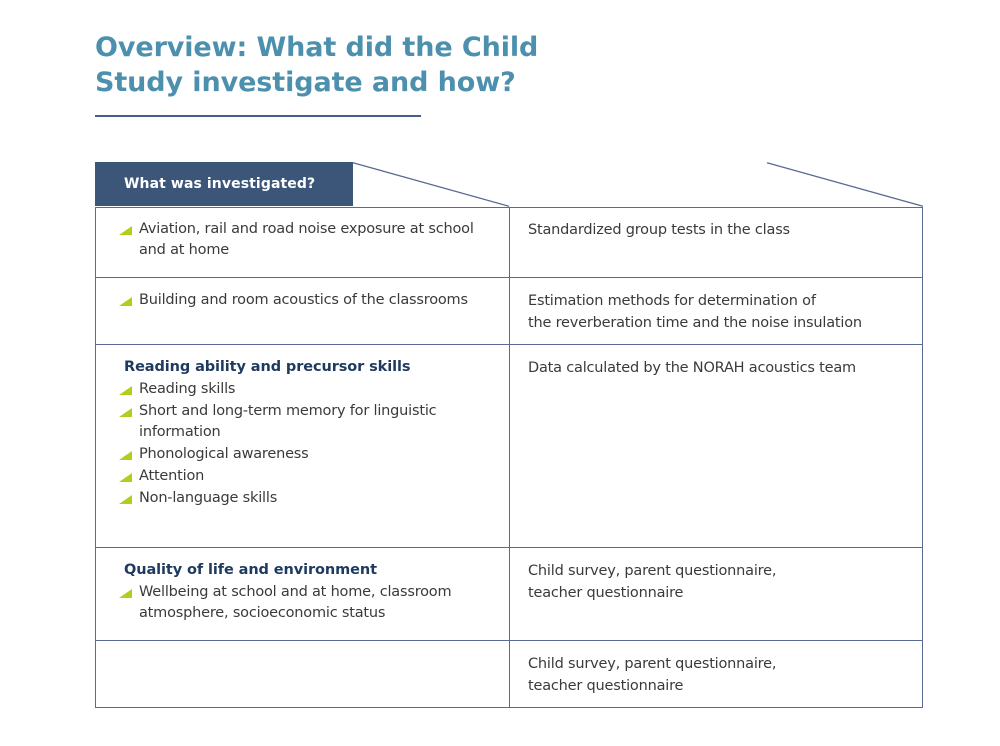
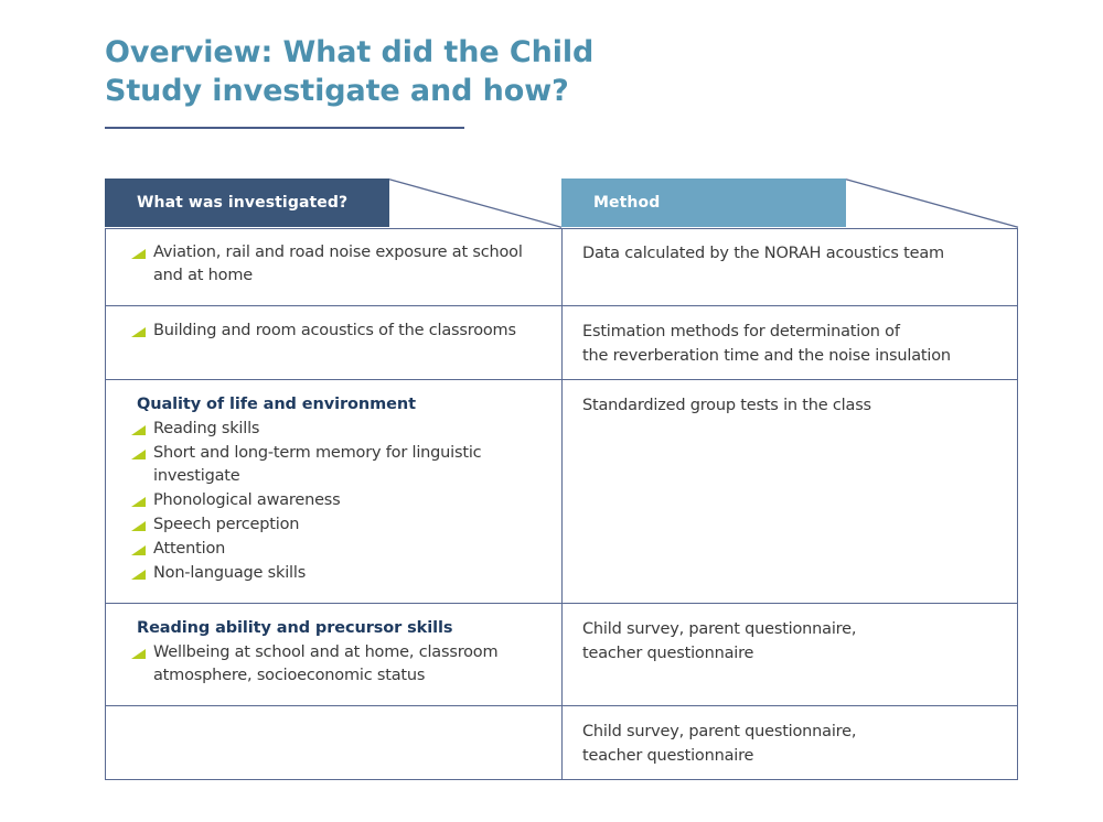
  Overview: What did the Child
  Study investigate and how?
  What was investigated?
+ Method
  Aviation, rail and road noise exposure at school and at home
- Standardized group tests in the class
+ Data calculated by the NORAH acoustics team
  Building and room acoustics of the classrooms
  Estimation methods for determination of
  the reverberation time and the noise insulation
- Reading ability and precursor skills
+ Quality of life and environment
  Reading skills
- Short and long-term memory for linguistic information
+ Short and long-term memory for linguistic investigate
  Phonological awareness
+ Speech perception
  Attention
  Non-language skills
- Data calculated by the NORAH acoustics team
+ Standardized group tests in the class
- Quality of life and environment
+ Reading ability and precursor skills
  Wellbeing at school and at home, classroom atmosphere, socioeconomic status
  Child survey, parent questionnaire,
  teacher questionnaire
  Child survey, parent questionnaire,
  teacher questionnaire
